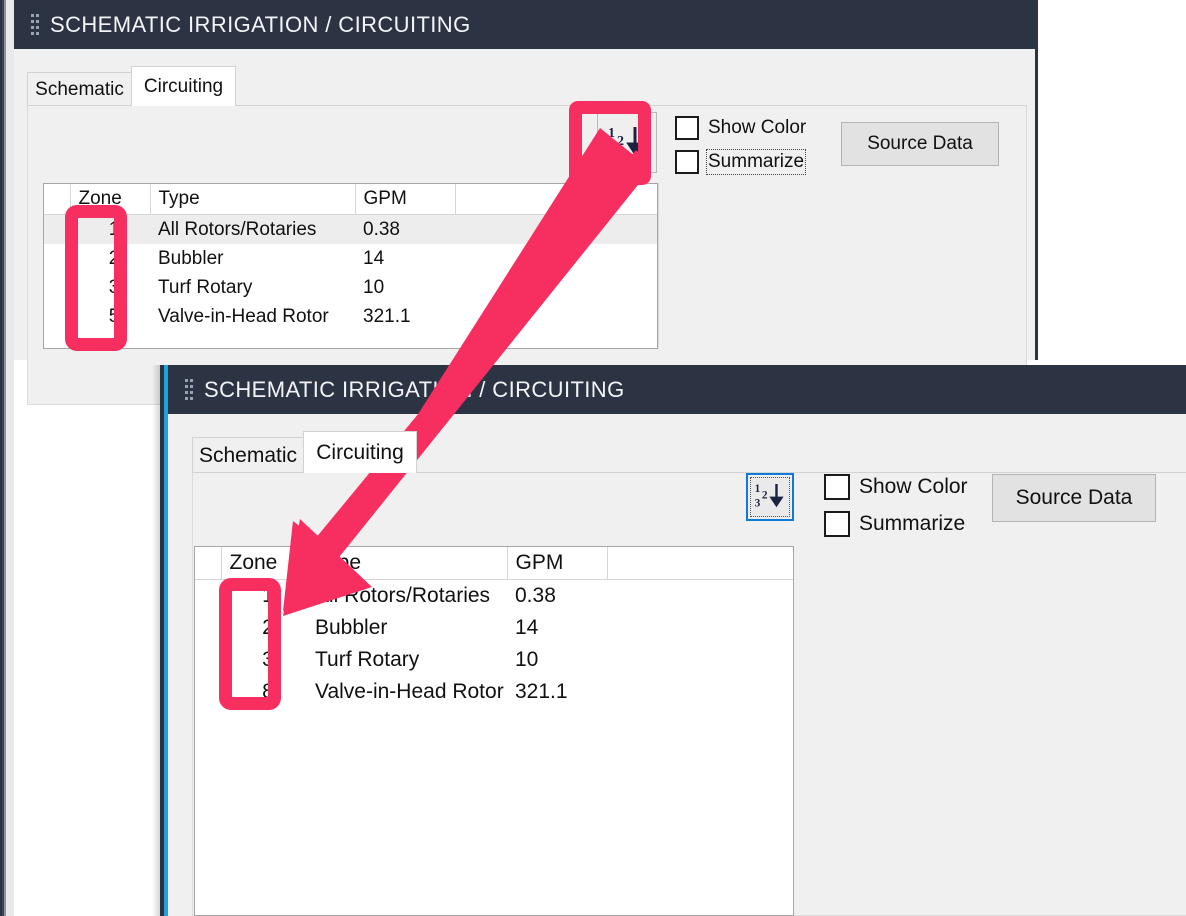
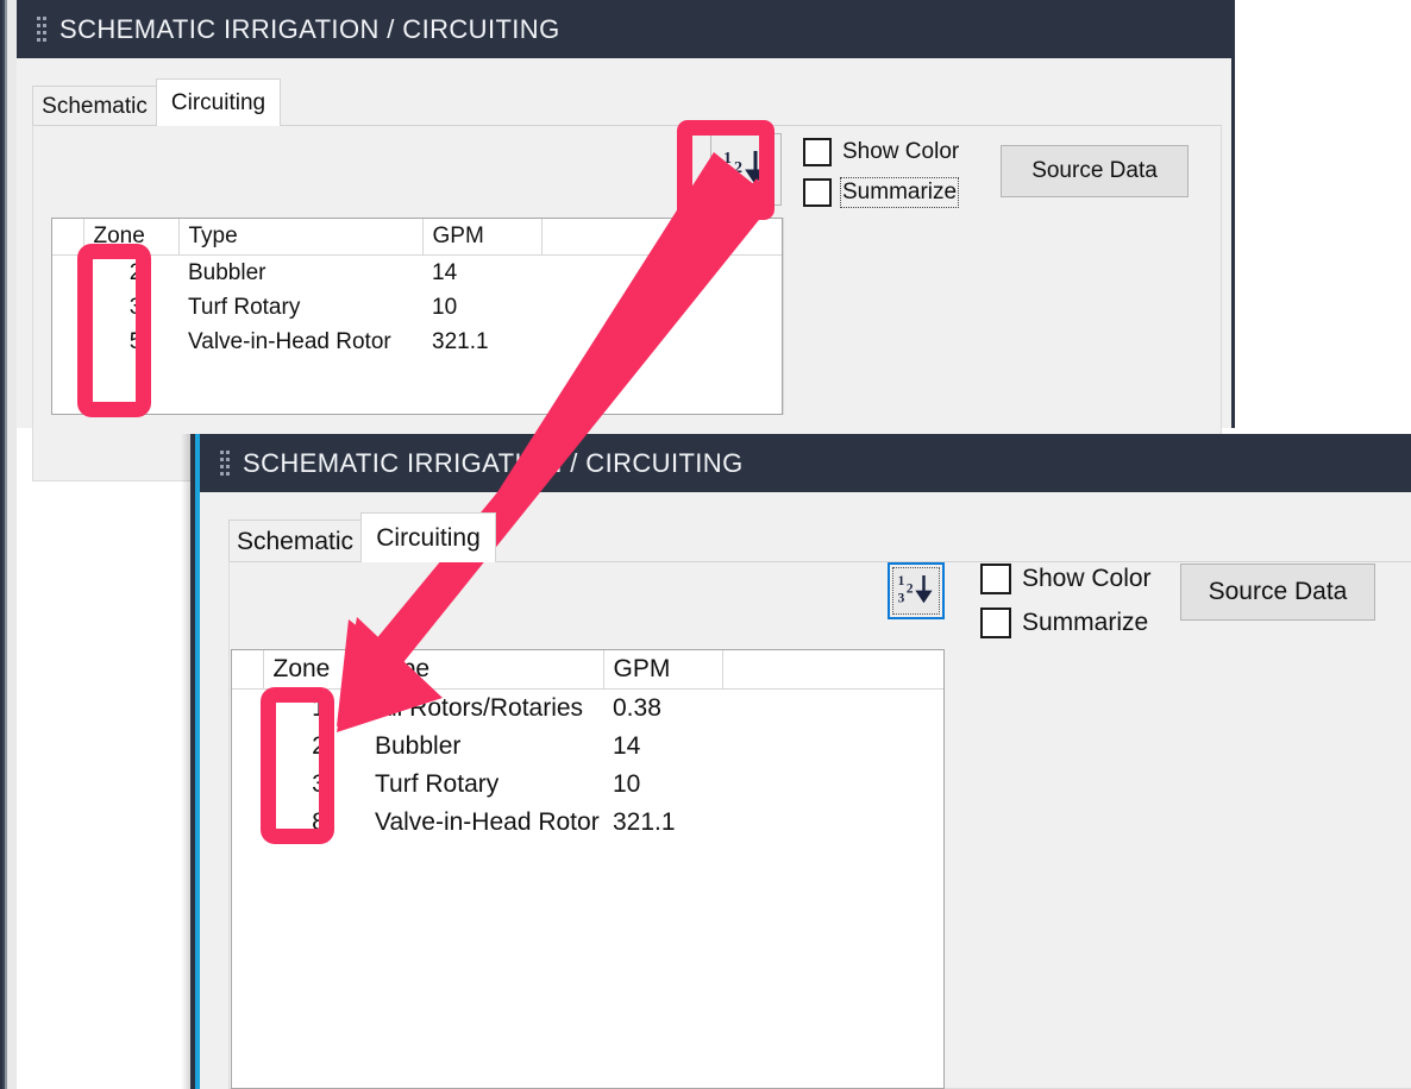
  SCHEMATIC IRRIGATION / CIRCUITING
  Schematic
  Circuiting
  1
  2
  Show Color
  Summarize
  Source Data
  	Zone	Type	GPM
- 	1	All Rotors/Rotaries	0.38
  	2	Bubbler	14
  	3	Turf Rotary	10
  	5	Valve-in-Head Rotor	321.1
  SCHEMATIC IRRIGAT / CIRCUITING
  Schematic
  Circuiting
  1
  2
  3
  Show Color
  Summarize
  Source Data
  	Zone	e	GPM
  	1	Rotors/Rotaries	0.38
  	2	Bubbler	14
  	3	Turf Rotary	10
  	8	Valve-in-Head Rotor	321.1
